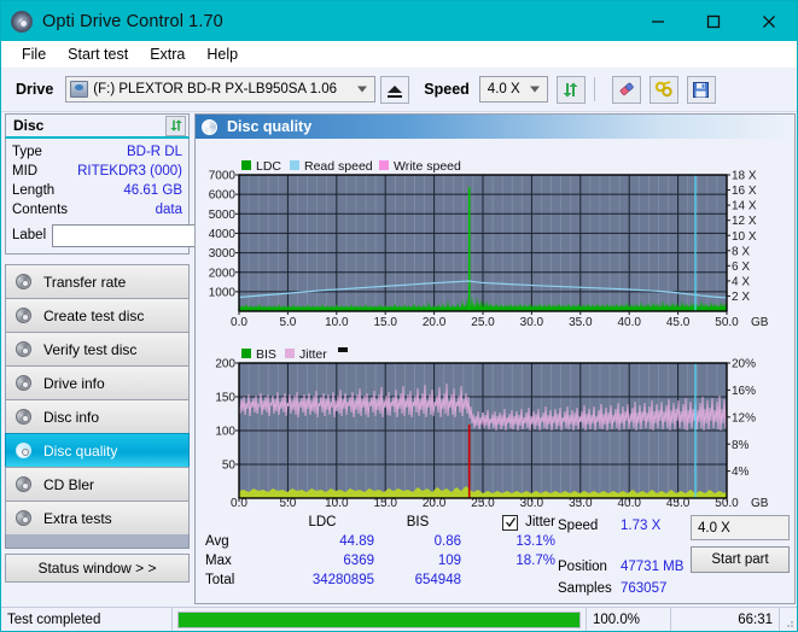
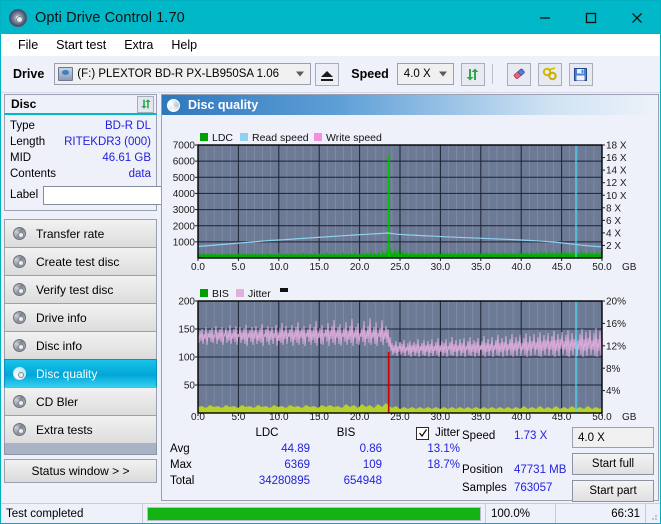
  Opti Drive Control 1.70
  File
  Start test
  Extra
  Help
  Drive
  (F:) PLEXTOR BD-R PX-LB950SA 1.06
  Speed
  4.0 X
  Disc
  Type
  BD-R DL
- MID
+ Length
  RITEKDR3 (000)
- Length
+ MID
  46.61 GB
  Contents
  data
  Label
  Transfer rate
  Create test disc
  Verify test disc
  Drive info
  Disc info
  Disc quality
  CD Bler
  Extra tests
  Status window > >
  Disc quality
  7000
  6000
  5000
  4000
  3000
  2000
  1000
  18 X
  16 X
  14 X
  12 X
  10 X
  8 X
  6 X
  4 X
  2 X
  0.0
  5.0
  10.0
  15.0
  20.0
  25.0
  30.0
  35.0
  40.0
  45.0
  50.0
  GB
  LDC
  Read speed
  Write speed
  200
  150
  100
  50
  20%
  16%
  12%
  8%
  4%
  0.0
  5.0
  10.0
  15.0
  20.0
  25.0
  30.0
  35.0
  40.0
  45.0
  50.0
  GB
  BIS
  Jitter
  	LDC	BIS	Jitter
  Avg	44.89	0.86	13.1%
  Max	6369	109	18.7%
  Total	34280895	654948
  Speed
  1.73 X
  Position
  47731 MB
  Samples
  763057
  4.0 X
+ Start full
  Start part
  Test completed
  100.0%
  66:31
